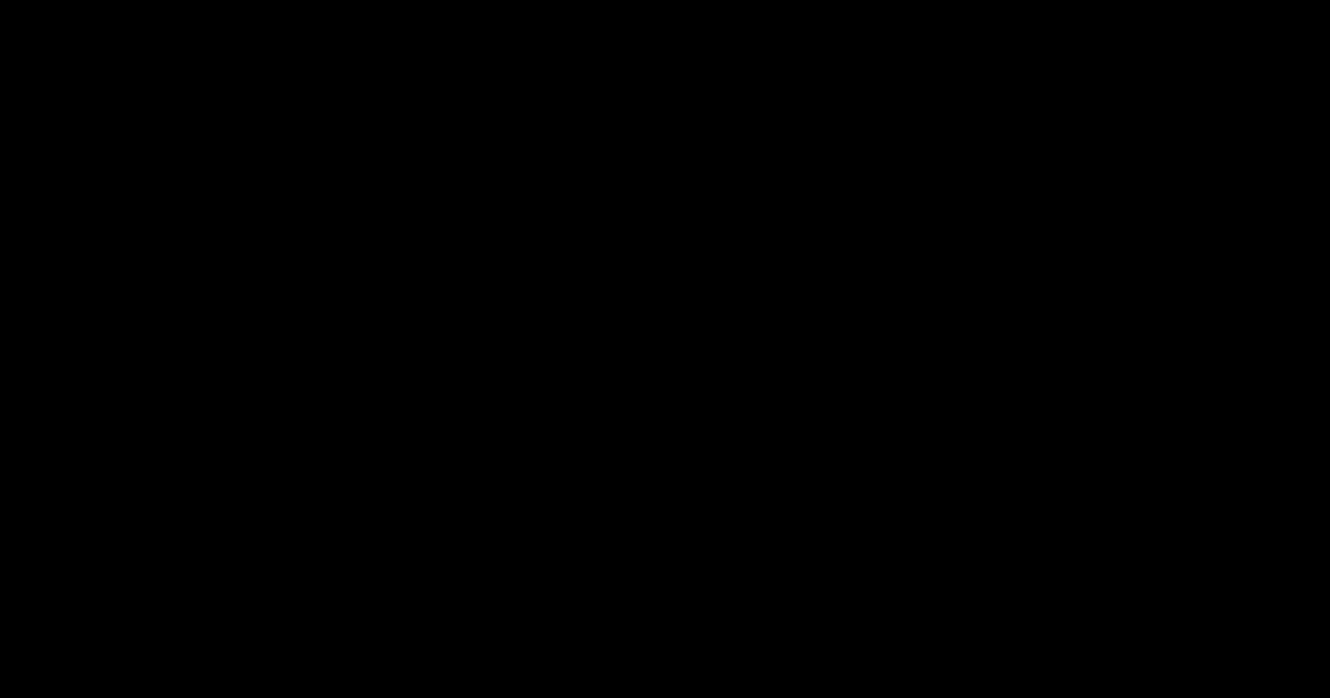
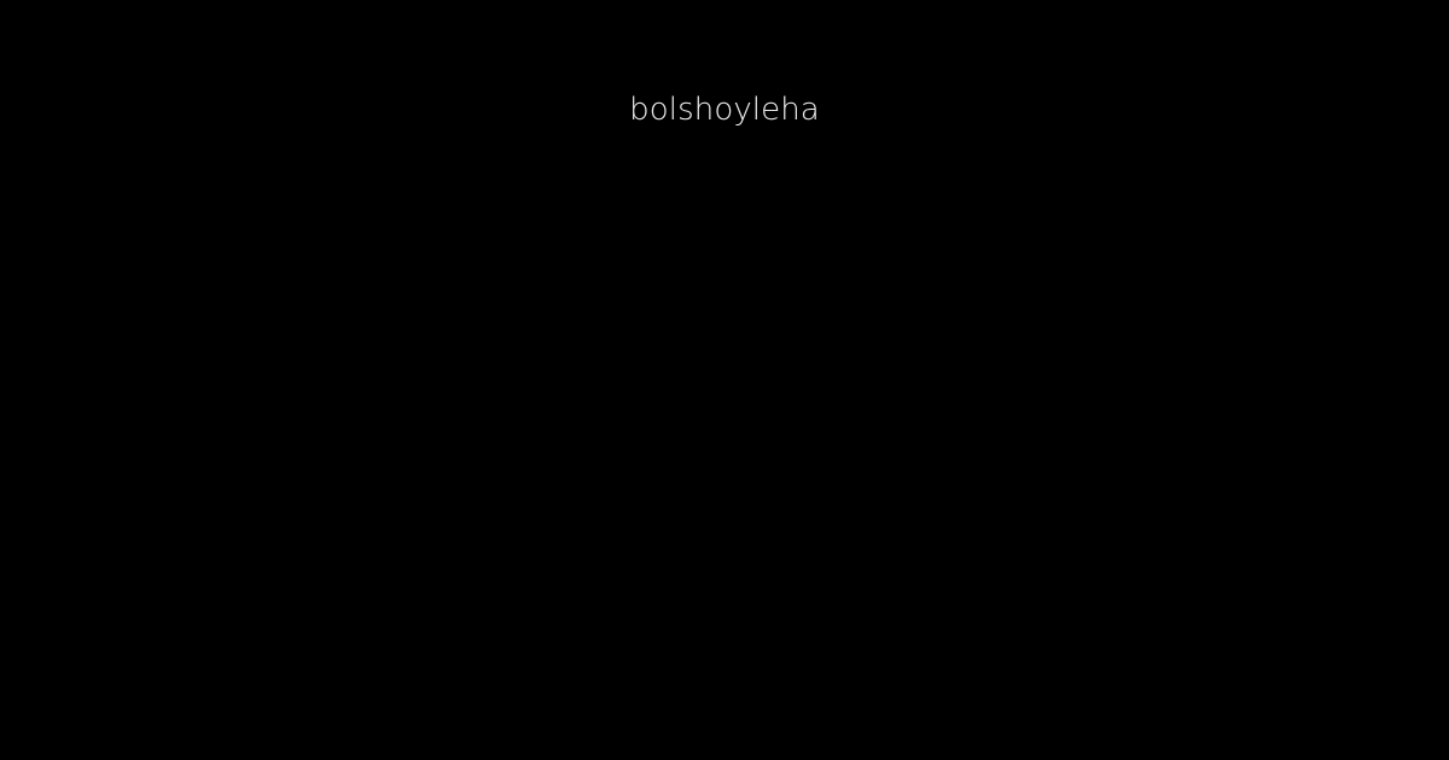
+ bolshoyleha
